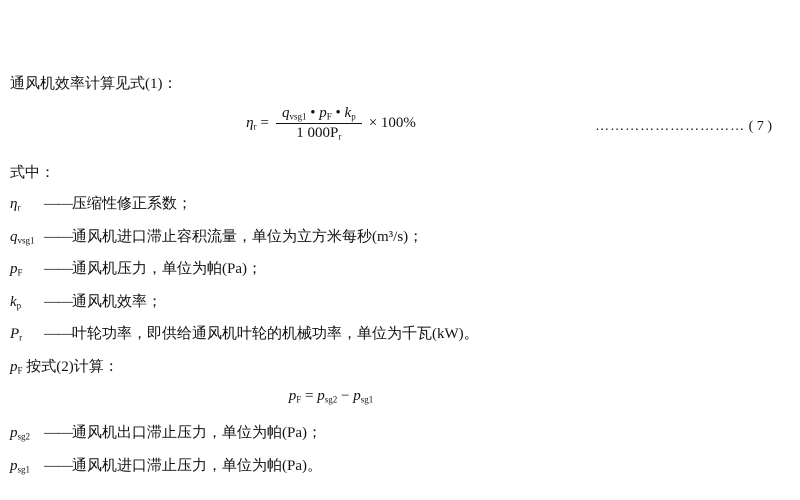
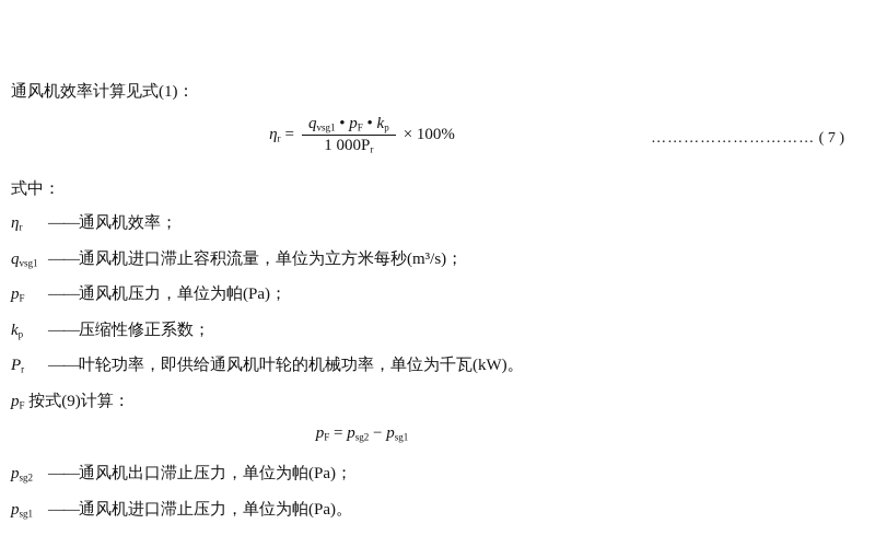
  通风机效率计算见式(1)：
  ηr =
  qvsg1 • pF • kp
  1 000Pr
  × 100%
  ………………………… ( 7 )
  式中：
- ηr ——压缩性修正系数；
+ ηr ——通风机效率；
  qvsg1 ——通风机进口滞止容积流量，单位为立方米每秒(m³/s)；
  pF ——通风机压力，单位为帕(Pa)；
- kp ——通风机效率；
+ kp ——压缩性修正系数；
  Pr ——叶轮功率，即供给通风机叶轮的机械功率，单位为千瓦(kW)。
- pF 按式(2)计算：
+ pF 按式(9)计算：
  pF = psg2 − psg1
  psg2 ——通风机出口滞止压力，单位为帕(Pa)；
  psg1 ——通风机进口滞止压力，单位为帕(Pa)。
